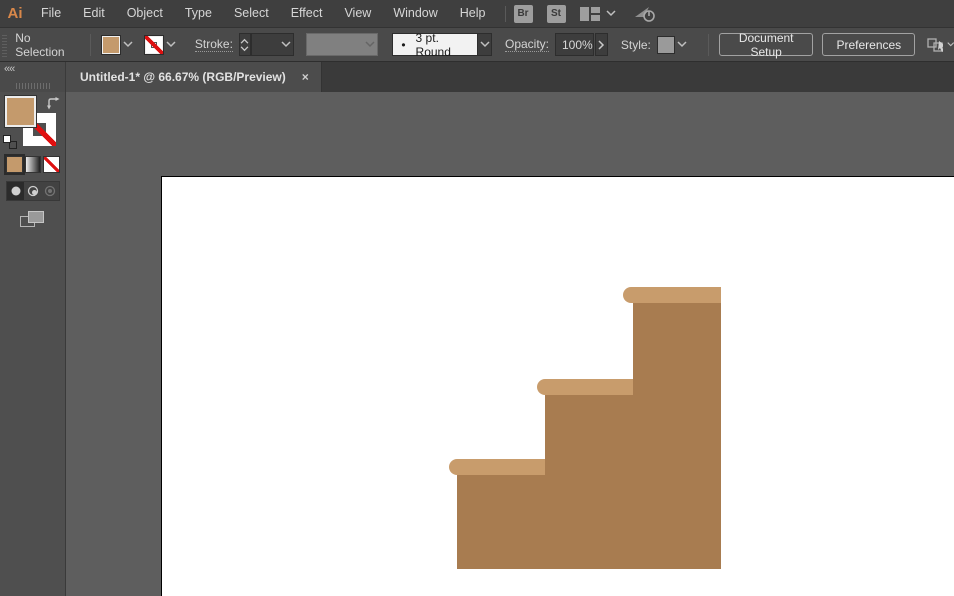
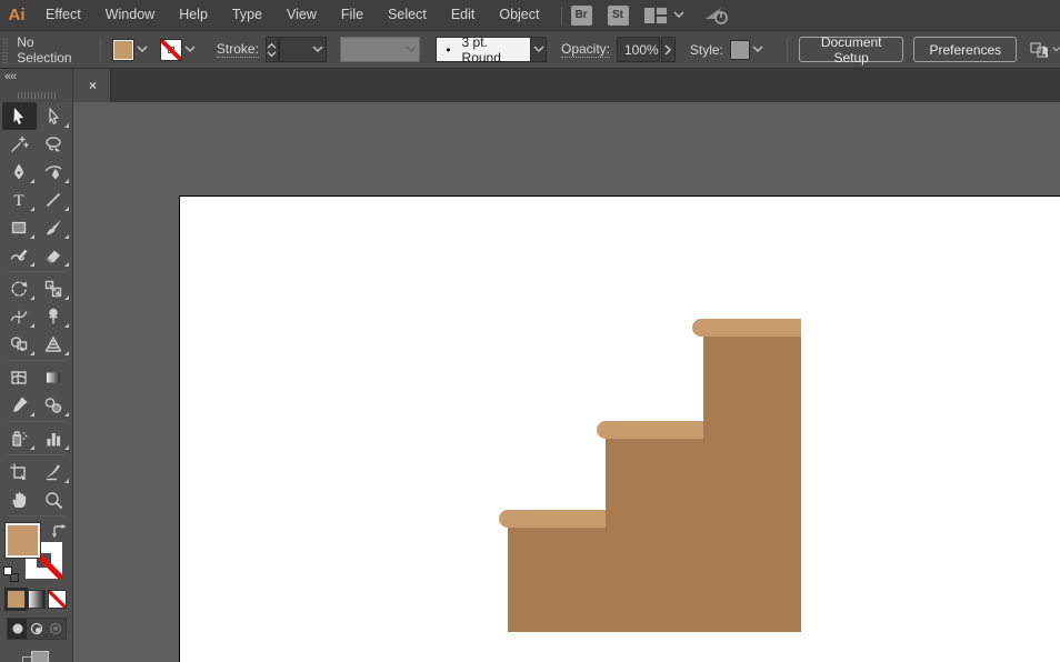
  Ai
- File
+ Effect
- Edit
+ Window
- Object
+ Help
  Type
- Select
+ View
- Effect
+ File
- View
+ Select
- Window
+ Edit
- Help
+ Object
  Br
  St
  No Selection
  Stroke:
  •
  3 pt. Round
  Opacity:
  100%
  Style:
  Document Setup
  Preferences
  ««
- Untitled-1* @ 66.67% (RGB/Preview)
  ×
+ T
